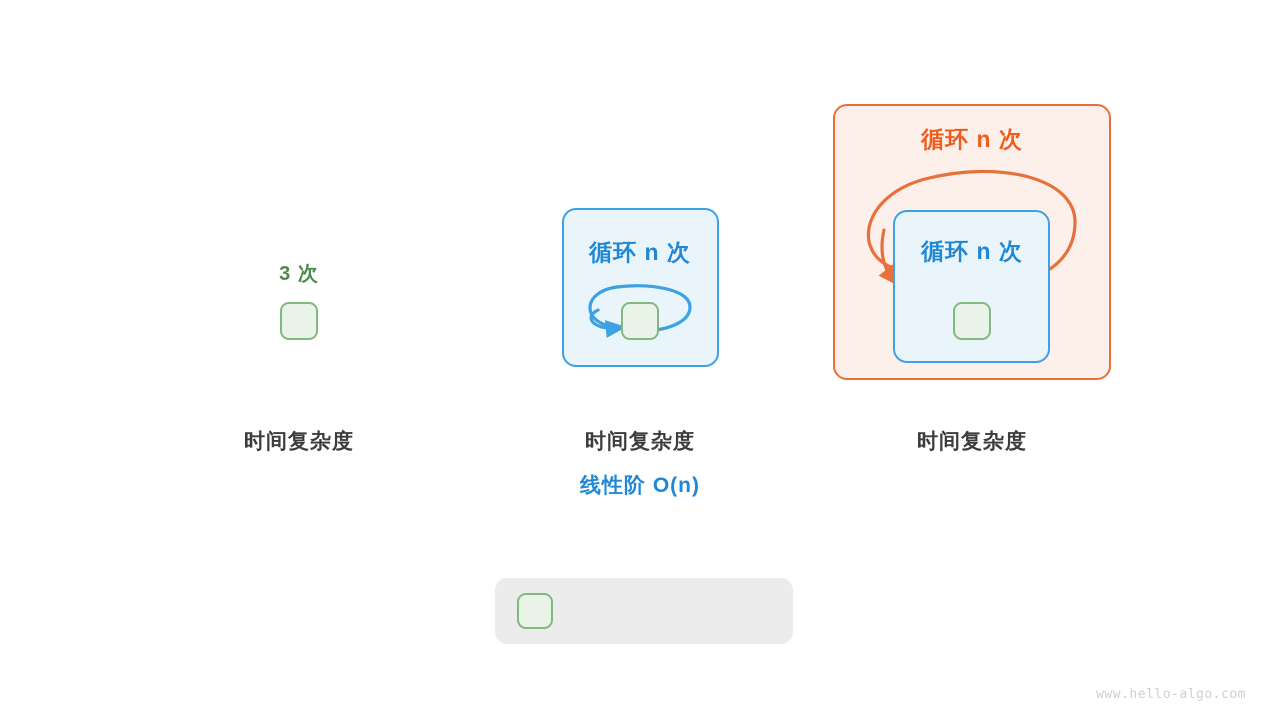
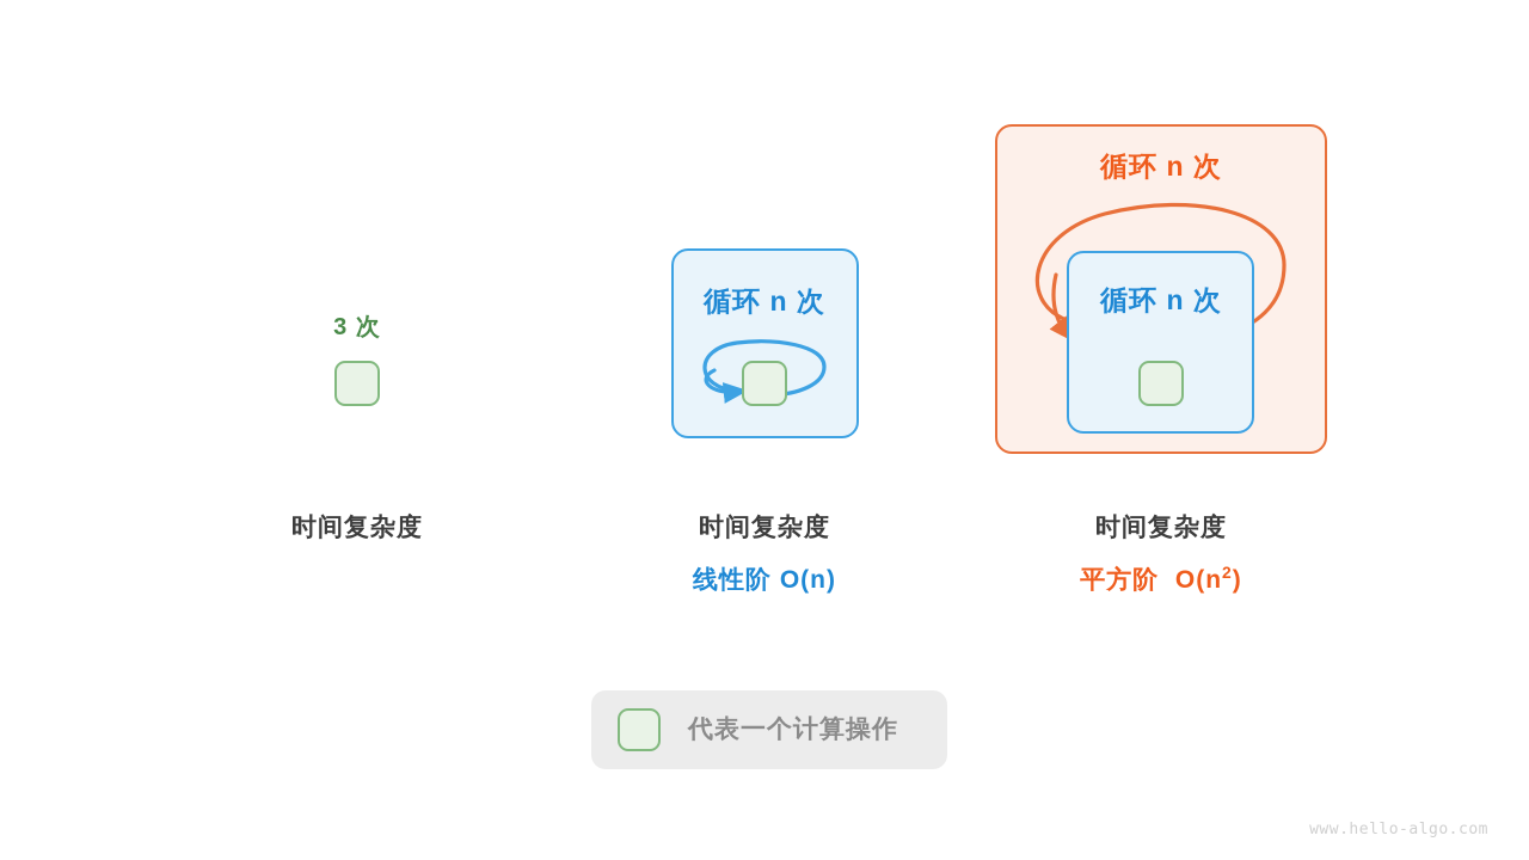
  3 次
  循环 n 次
  循环 n 次
  循环 n 次
  时间复杂度
  时间复杂度
  线性阶 O(n)
  时间复杂度
+ 平方阶 O(n2)
+ 代表一个计算操作
  www.hello-algo.com
